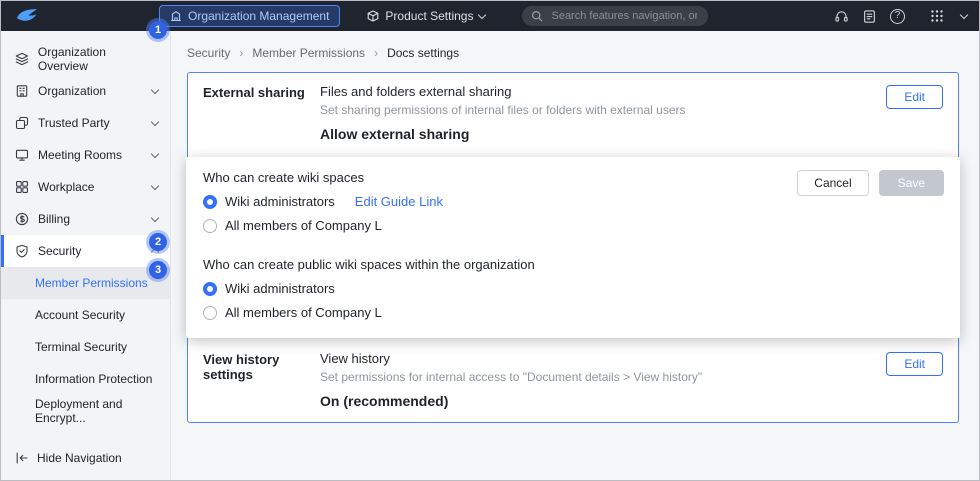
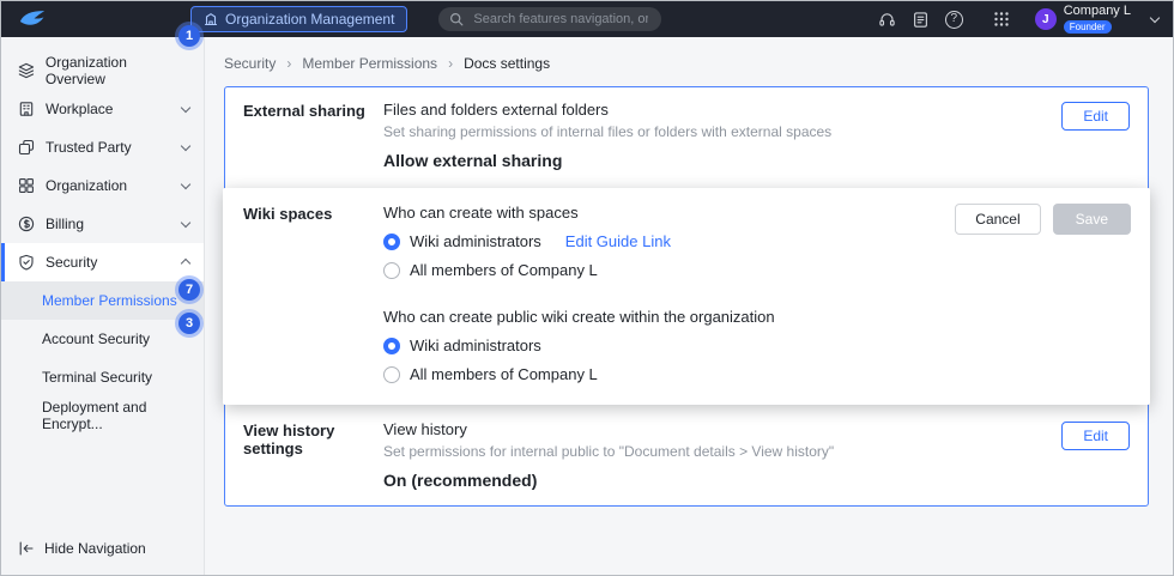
  Organization Management
- Product Settings
  Search features navigation, or
  ?
+ J
+ Company L
+ Founder
  Organization Overview
- Organization
+ Workplace
  Trusted Party
- Meeting Rooms
- Workplace
+ Organization
  Billing
  Security
  Member Permissions
  Account Security
  Terminal Security
- Information Protection
  Deployment and Encrypt...
  Hide Navigation
  Security
  Member Permissions
  Docs settings
  External sharing
- Files and folders external sharing
+ Files and folders external folders
- Set sharing permissions of internal files or folders with external users
+ Set sharing permissions of internal files or folders with external spaces
  Allow external sharing
  Edit
+ Wiki spaces
- Who can create wiki spaces
+ Who can create with spaces
  Wiki administrators
  Edit Guide Link
  All members of Company L
- Who can create public wiki spaces within the organization
+ Who can create public wiki create within the organization
  Wiki administrators
  All members of Company L
  Cancel
  Save
  View history settings
  View history
- Set permissions for internal access to "Document details > View history"
+ Set permissions for internal public to "Document details > View history"
  On (recommended)
  Edit
  1
- 2
+ 7
  3
